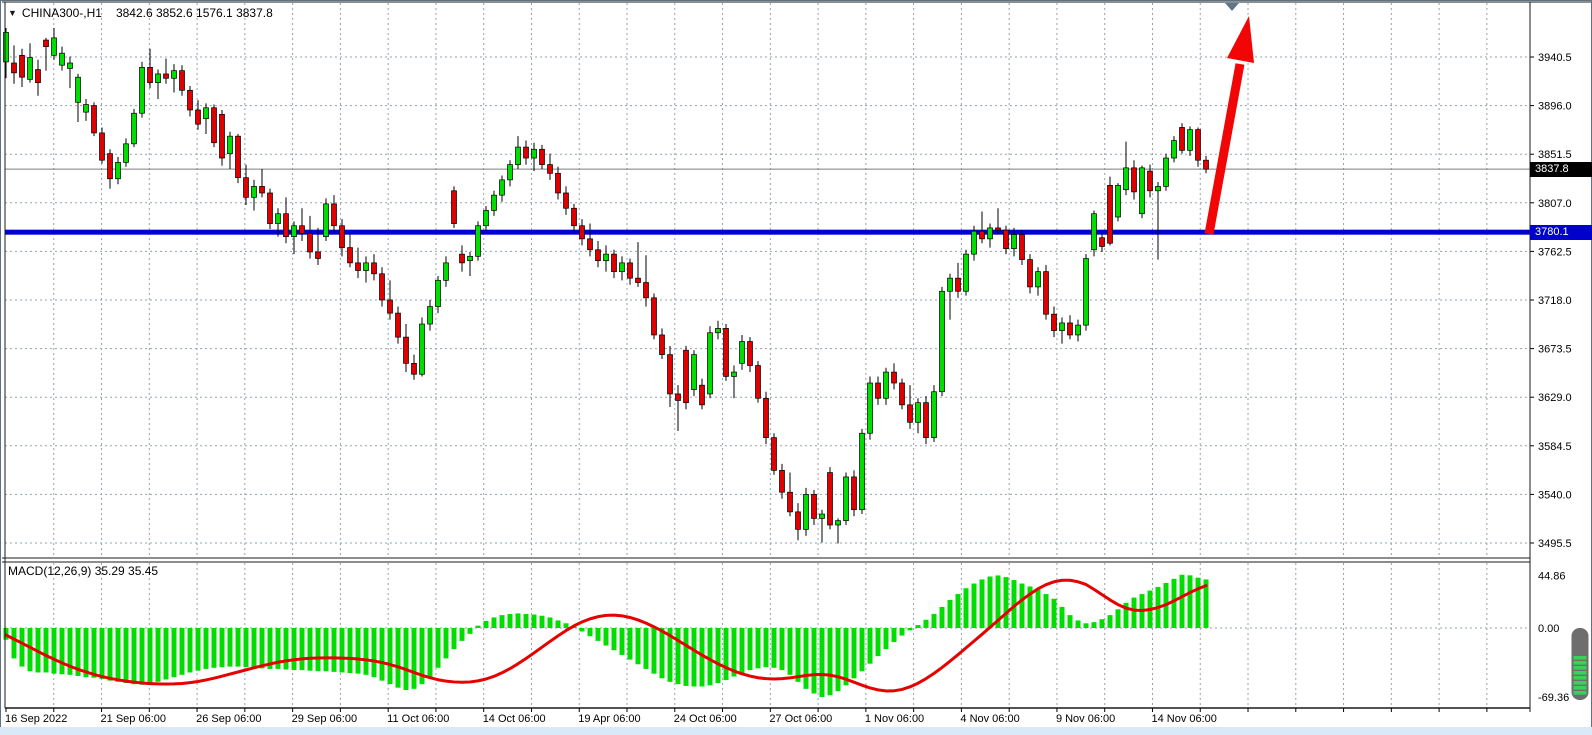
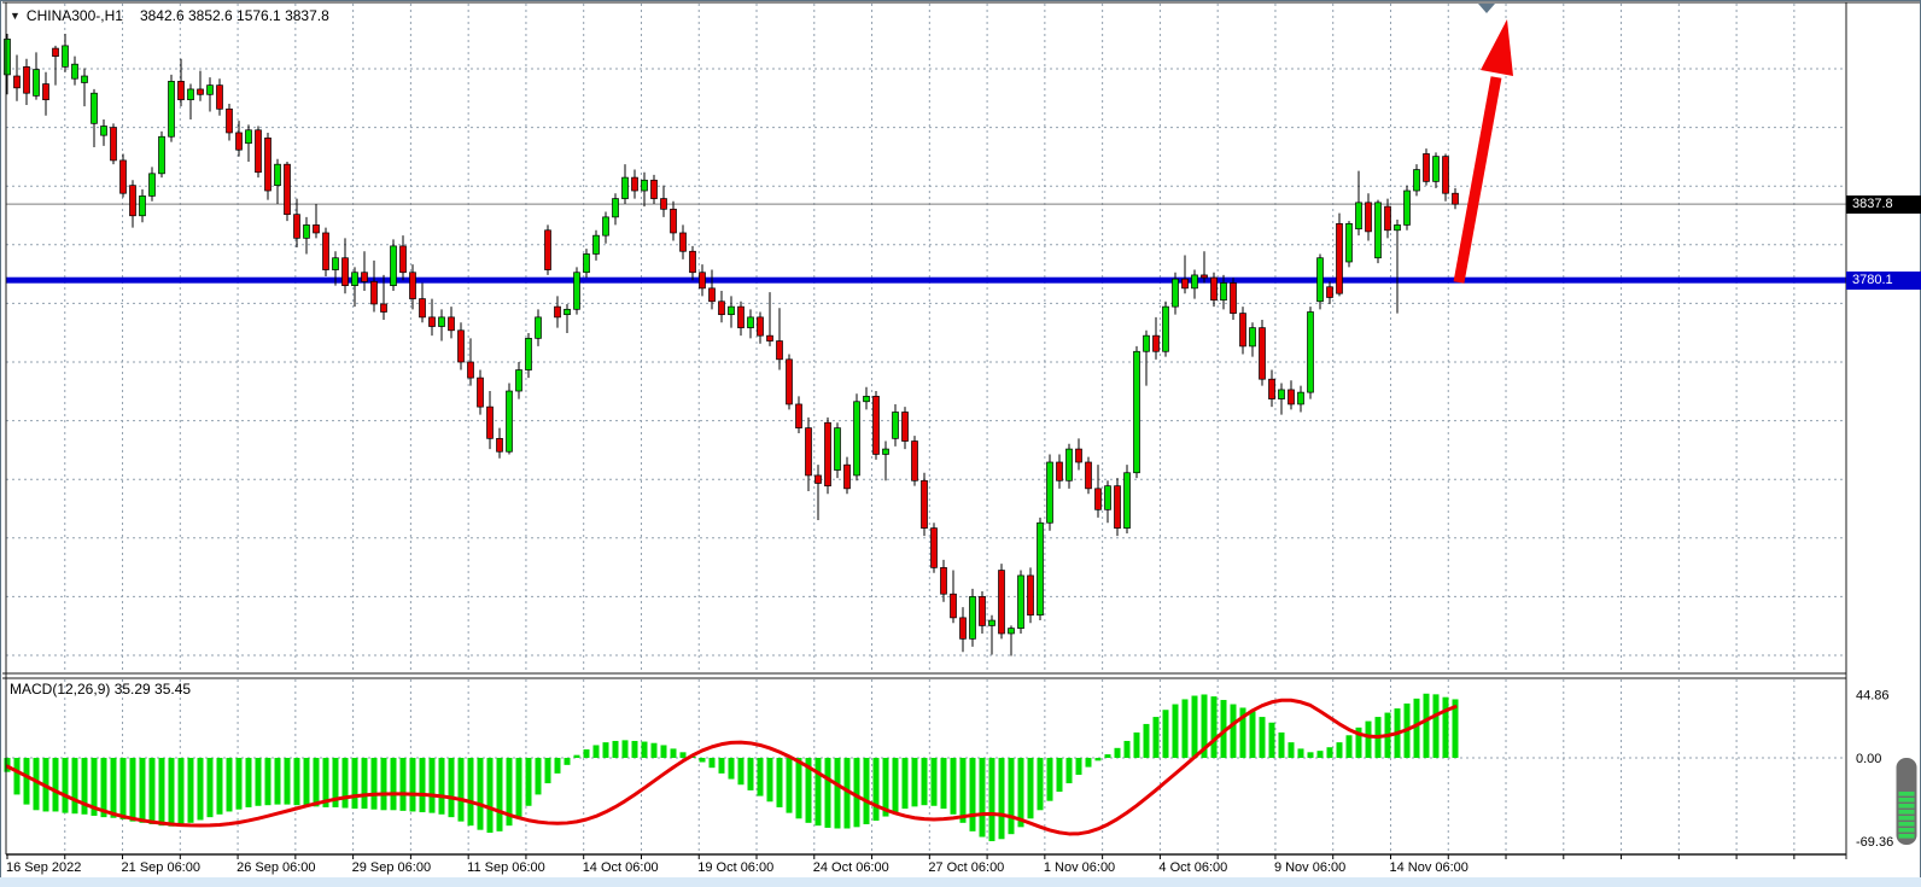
- 3940.5
- 3896.0
- 3851.5
- 3807.0
- 3762.5
- 3718.0
- 3673.5
- 3629.0
- 3584.5
- 3540.0
- 3495.5
  44.86
  0.00
  -69.36
  16 Sep 2022
  21 Sep 06:00
  26 Sep 06:00
  29 Sep 06:00
- 11 Oct 06:00
+ 11 Sep 06:00
  14 Oct 06:00
- 19 Apr 06:00
+ 19 Oct 06:00
  24 Oct 06:00
  27 Oct 06:00
  1 Nov 06:00
- 4 Nov 06:00
+ 4 Oct 06:00
  9 Nov 06:00
  14 Nov 06:00
  ▼ CHINA300-,H1 3842.6 3852.6 1576.1 3837.8
  MACD(12,26,9) 35.29 35.45
  3837.8
  3780.1
